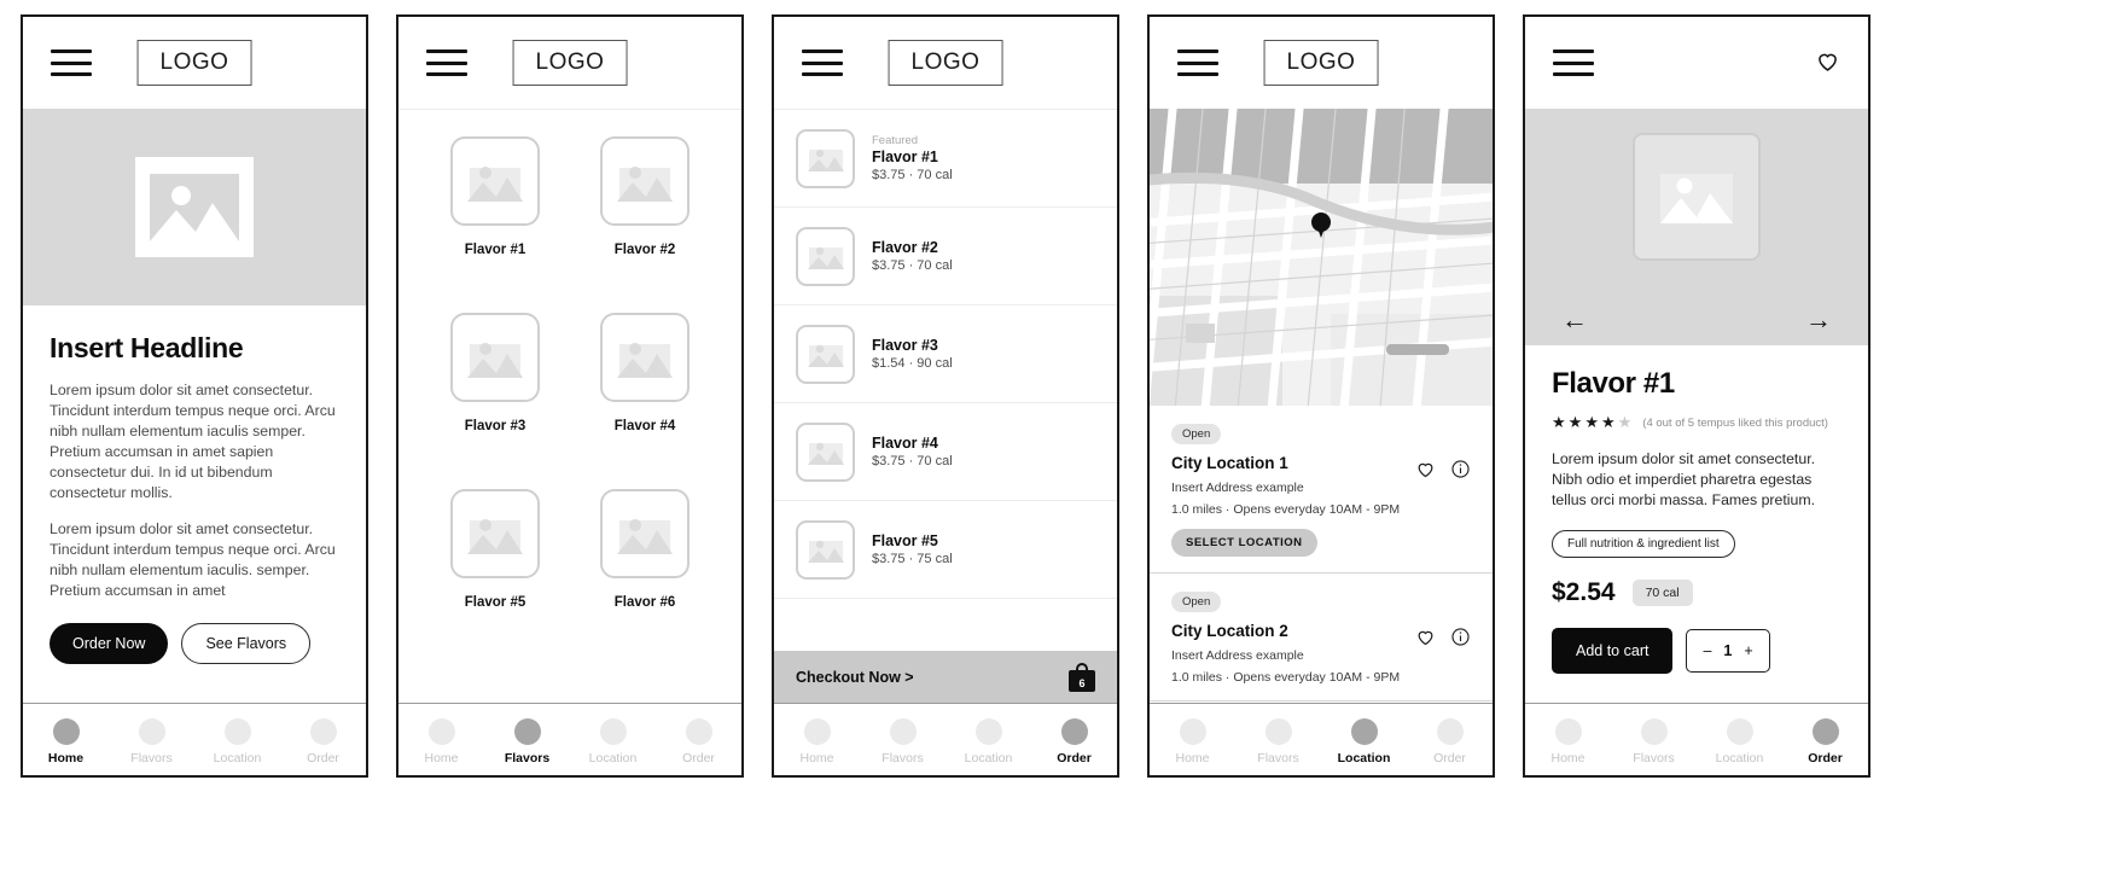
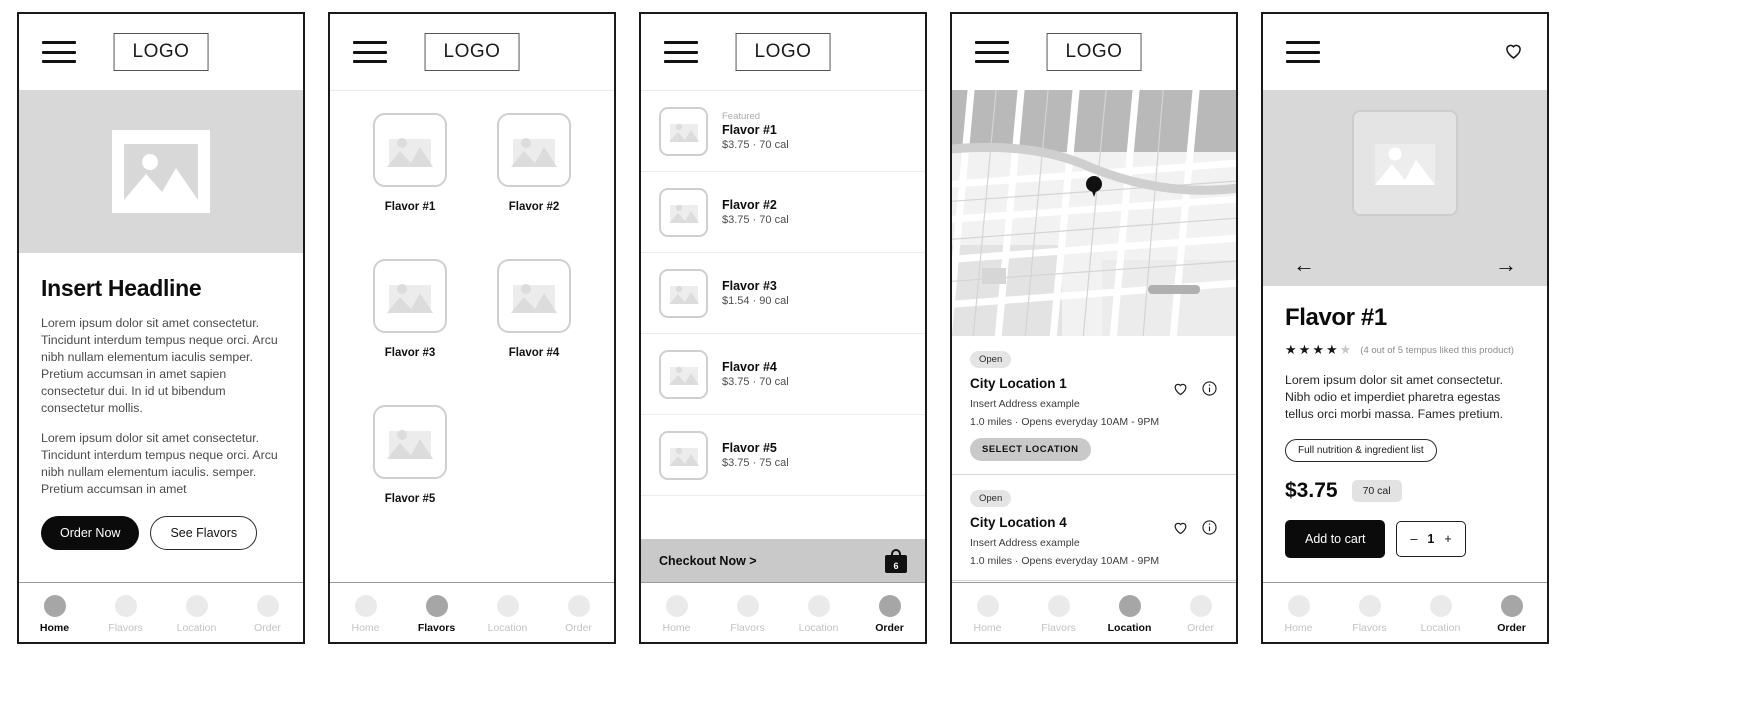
  LOGO
  Insert Headline
  Lorem ipsum dolor sit amet consectetur. Tincidunt interdum tempus neque orci. Arcu nibh nullam elementum iaculis semper. Pretium accumsan in amet sapien consectetur dui. In id ut bibendum consectetur mollis.
  Lorem ipsum dolor sit amet consectetur. Tincidunt interdum tempus neque orci. Arcu nibh nullam elementum iaculis. semper. Pretium accumsan in amet
  Order Now
  See Flavors
  Home
  Flavors
  Location
  Order
  LOGO
  Flavor #1
  Flavor #2
  Flavor #3
  Flavor #4
  Flavor #5
- Flavor #6
  Home
  Flavors
  Location
  Order
  LOGO
  Featured
  Flavor #1
  $3.75 · 70 cal
  Flavor #2
  $3.75 · 70 cal
  Flavor #3
  $1.54 · 90 cal
  Flavor #4
  $3.75 · 70 cal
  Flavor #5
  $3.75 · 75 cal
  Checkout Now >
  6
  Home
  Flavors
  Location
  Order
  LOGO
  Open
  City Location 1
  Insert Address example
  1.0 miles · Opens everyday 10AM - 9PM
  SELECT LOCATION
  Open
- City Location 2
+ City Location 4
  Insert Address example
  1.0 miles · Opens everyday 10AM - 9PM
  Home
  Flavors
  Location
  Order
  ←
  →
  Flavor #1
  ★
  ★
  ★
  ★
  ★
  (4 out of 5 tempus liked this product)
  Lorem ipsum dolor sit amet consectetur. Nibh odio et imperdiet pharetra egestas tellus orci morbi massa. Fames pretium.
  Full nutrition & ingredient list
- $2.54
+ $3.75
  70 cal
  Add to cart
  –
  1
  +
  Home
  Flavors
  Location
  Order
